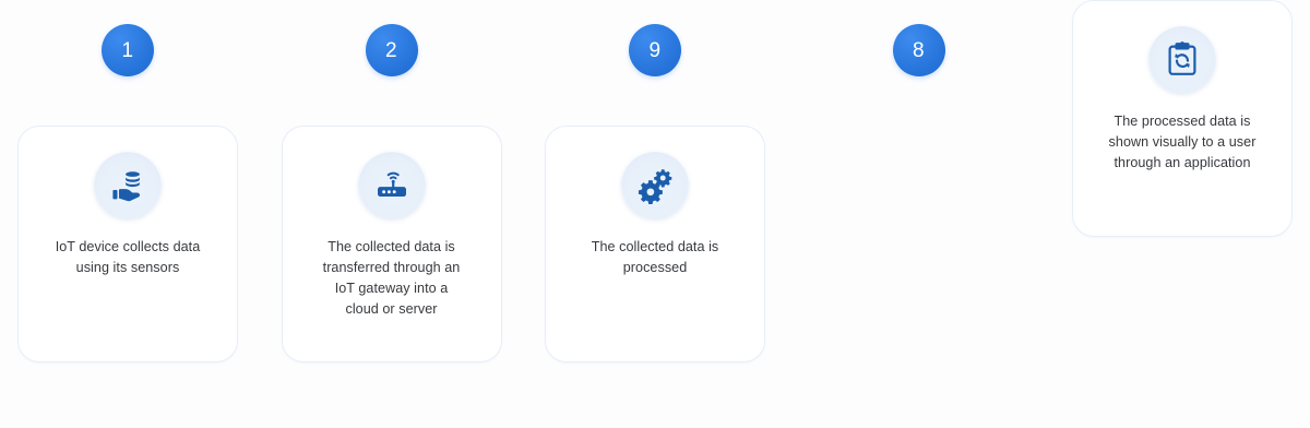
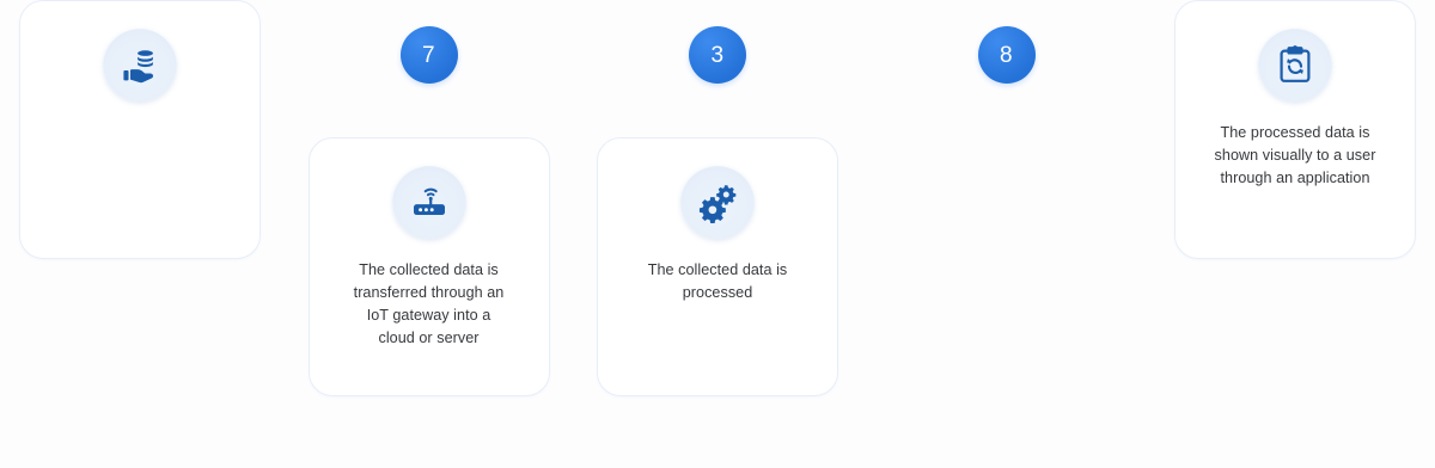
- 1
- IoT device collects data
- using its sensors
- 2
+ 7
  The collected data is
  transferred through an
  IoT gateway into a
  cloud or server
- 9
+ 3
  The collected data is
  processed
  8
  The processed data is
  shown visually to a user
  through an application
